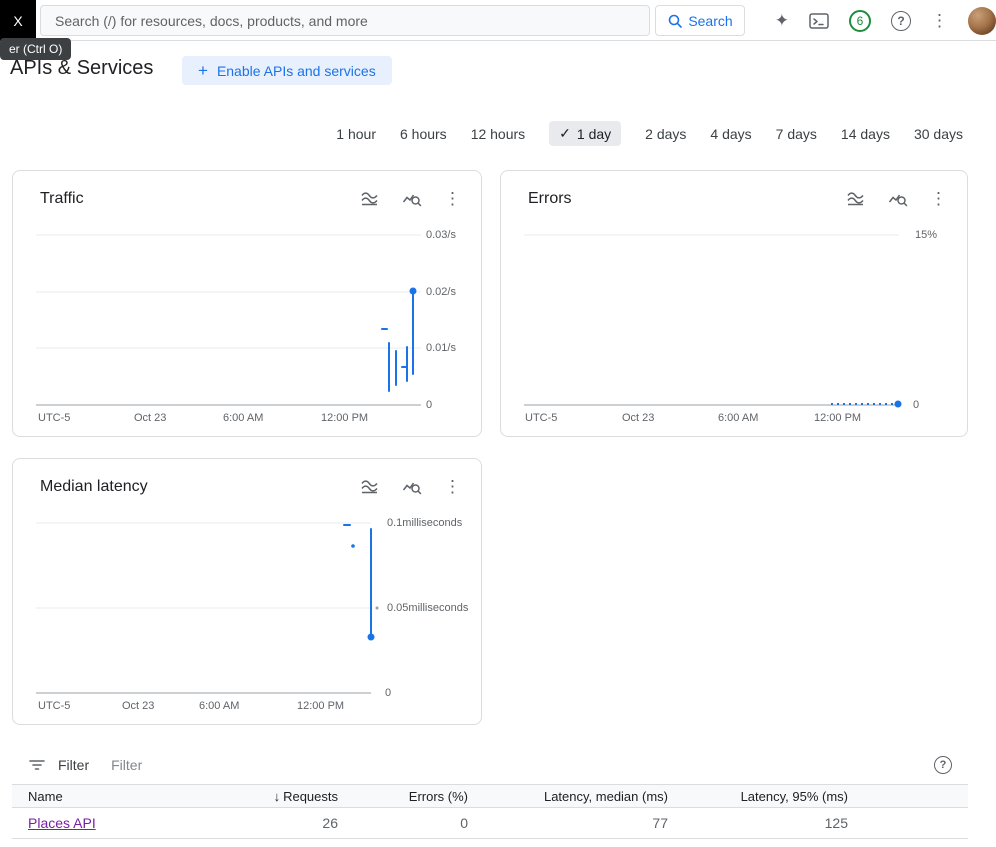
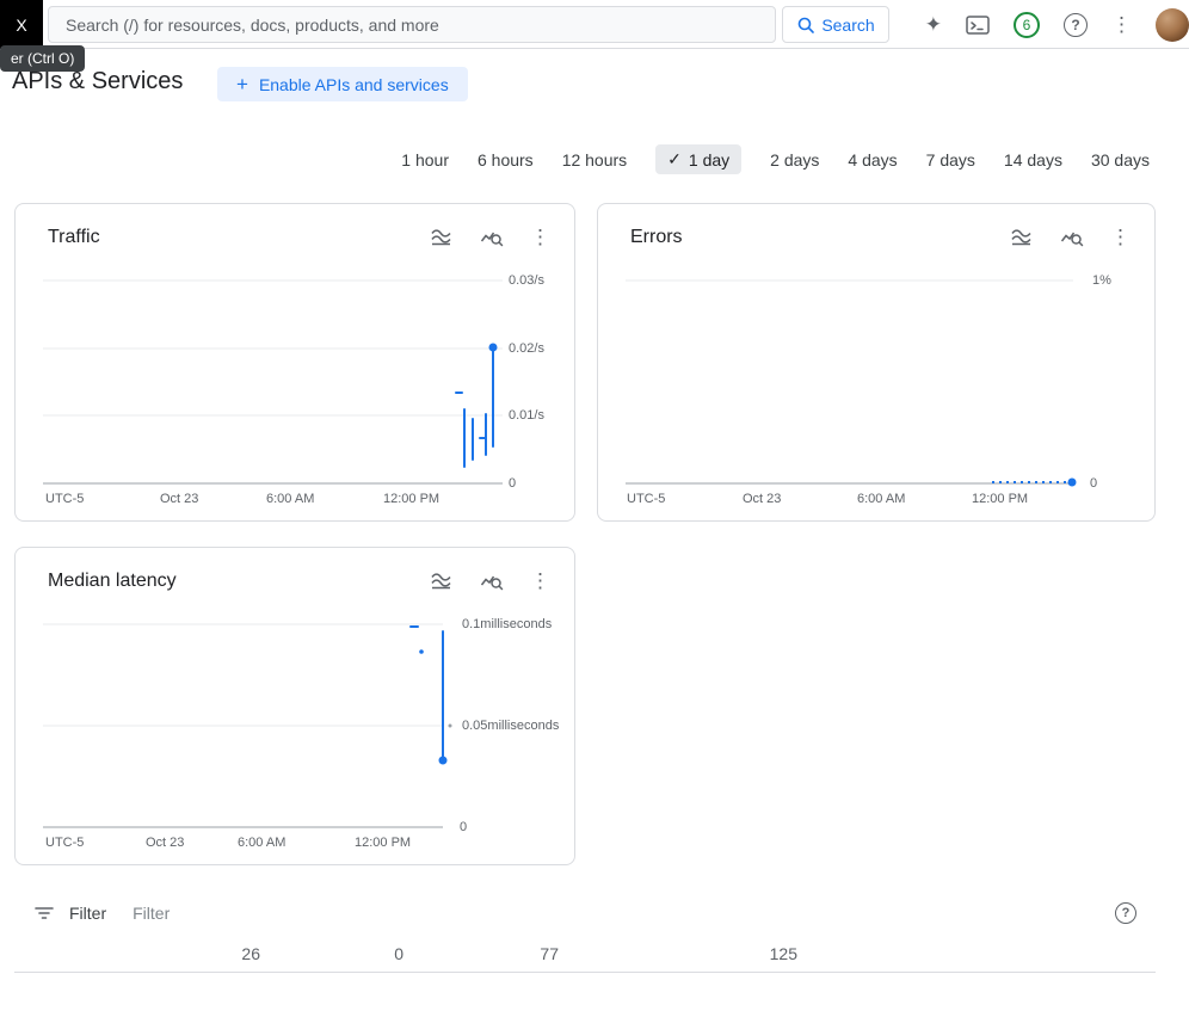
  X
  Search (/) for resources, docs, products, and more
  Search
  ✦
  6
  ?
  ⋮
  er (Ctrl O)
  APIs & Services
  +
  Enable APIs and services
  1 hour
  6 hours
  12 hours
  ✓
  1 day
  2 days
  4 days
  7 days
  14 days
  30 days
  Traffic
  ⋮
  0.03/s
  0.02/s
  0.01/s
  0
  UTC-5
  Oct 23
  6:00 AM
  12:00 PM
  Errors
  ⋮
- 15%
+ 1%
  0
  UTC-5
  Oct 23
  6:00 AM
  12:00 PM
  Median latency
  ⋮
  0.1milliseconds
  0.05milliseconds
  0
  UTC-5
  Oct 23
  6:00 AM
  12:00 PM
  Filter
  Filter
  ?
- Name
- ↓ Requests
- Errors (%)
- Latency, median (ms)
- Latency, 95% (ms)
- Places API
  26
  0
  77
  125
